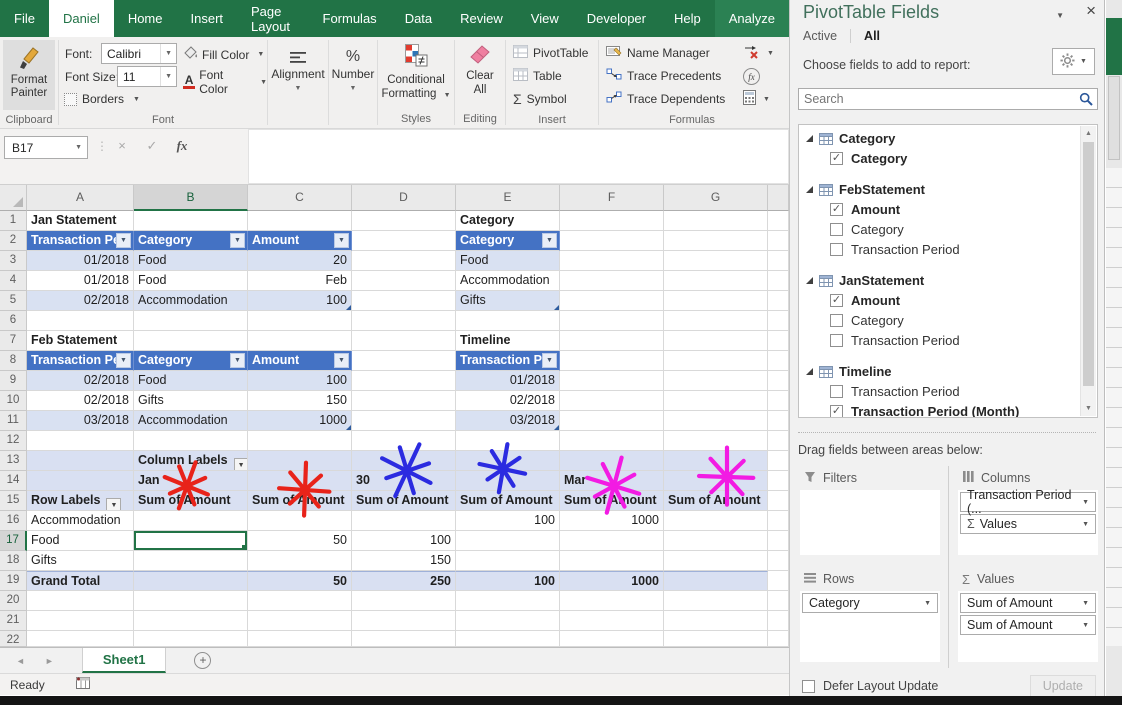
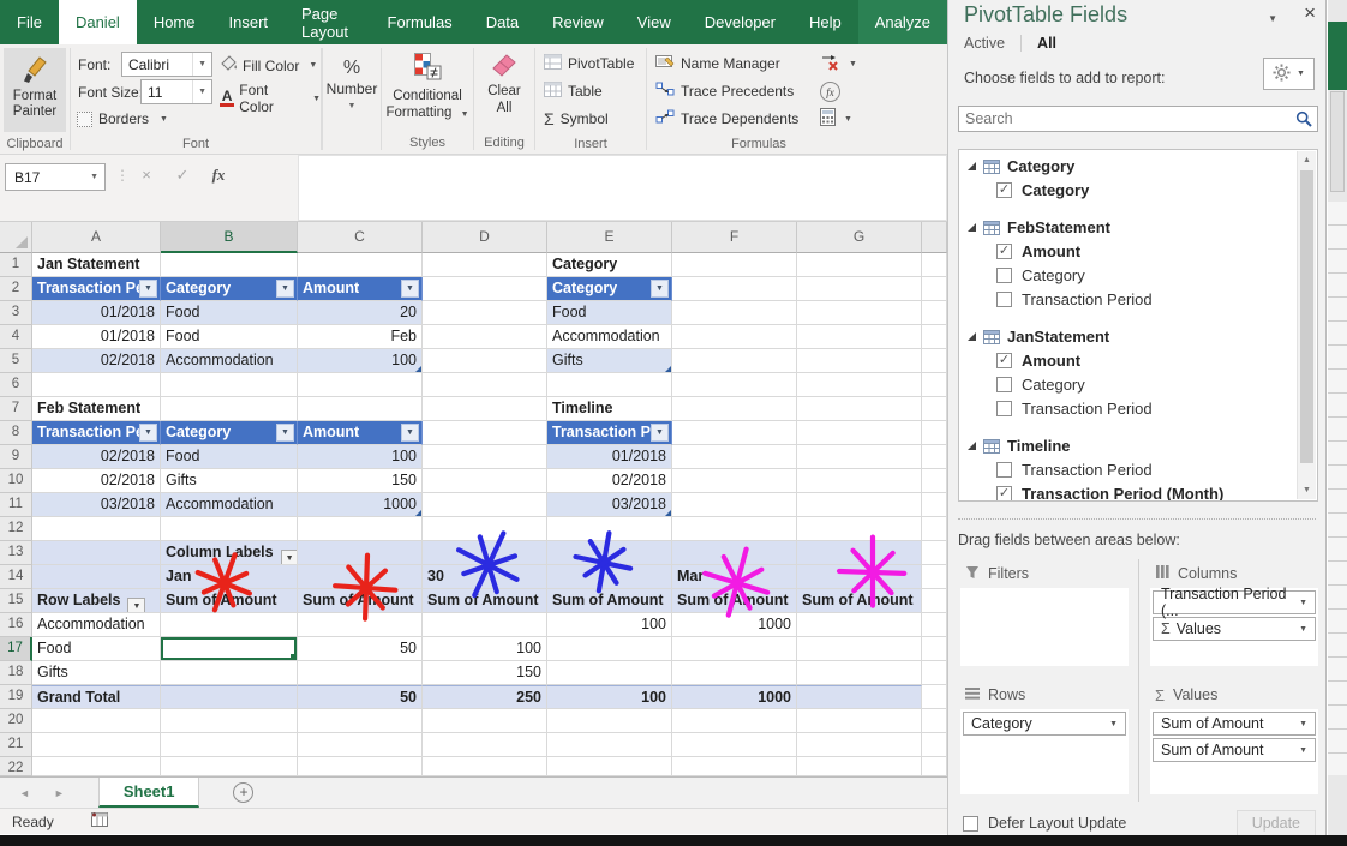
  File
  Daniel
  Home
  Insert
  Page Layout
  Formulas
  Data
  Review
  View
  Developer
  Help
  Analyze
  Format Painter
  Clipboard
  Font:
  Calibri
  Fill Color
  Font Size
  11
  A
  Font Color
  Borders
  Font
- Alignment
  %
  Number
  Conditional
  Formatting
  Styles
  Clear
  All
  Editing
  PivotTable
  Table
  Σ
  Symbol
  Insert
  Name Manager
  Trace Precedents
  Trace Dependents
  fx
  Formulas
  B17
  ⋮
  ×
  ✓
  fx
  A
  B
  C
  D
  E
  F
  G
  1
  Jan Statement
  Category
  2
  Transaction Pe
  Category
  Amount
  Category
  3
  01/2018
  Food
  20
  Food
  4
  01/2018
  Food
  Feb
  Accommodation
  5
  02/2018
  Accommodation
  100
  Gifts
  6
  7
  Feb Statement
  Timeline
  8
  Transaction Pe
  Category
  Amount
  Transaction P
  9
  02/2018
  Food
  100
  01/2018
  10
  02/2018
  Gifts
  150
  02/2018
  11
  03/2018
  Accommodation
  1000
  03/2018
  12
  13
  Column Labels
  14
  Jan
  30
  Mar
  15
  Row Labels
  Sum of Amount
  Sum o Aount
  Sum of Amount
  Sum of Amount
  Sum of Amount
  Sum of Aount
  16
  Accommodation
  100
  1000
  17
  Food
  50
  100
  18
  Gifts
  150
  19
  Grand Total
  50
  250
  100
  1000
  20
  21
  22
  ◄
  ►
  Sheet1
  +
  Ready
  PivotTable Fields
  ▼
  ×
  Active
  All
  Choose fields to add to report:
  Search
  Category
  ✓
  Category
  FebStatement
  ✓
  Amount
  Category
  Transaction Period
  JanStatement
  ✓
  Amount
  Category
  Transaction Period
  Timeline
  Transaction Period
  ✓
  Transaction Period (Month)
  Drag fields between areas below:
  Filters
  Columns
  Transaction Period (...
  Σ
  Values
  Rows
  Category
  Σ
  Values
  Sum of Amount
  Sum of Amount
  Defer Layout Update
  Update
